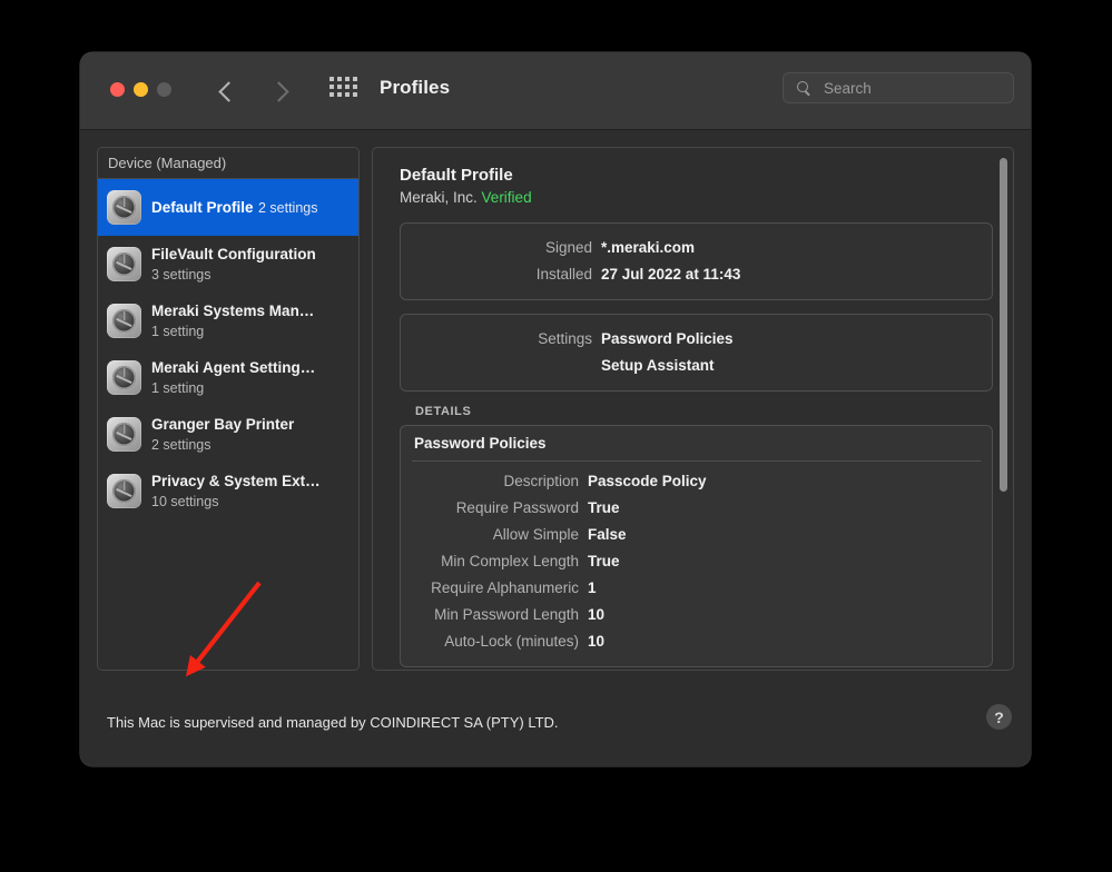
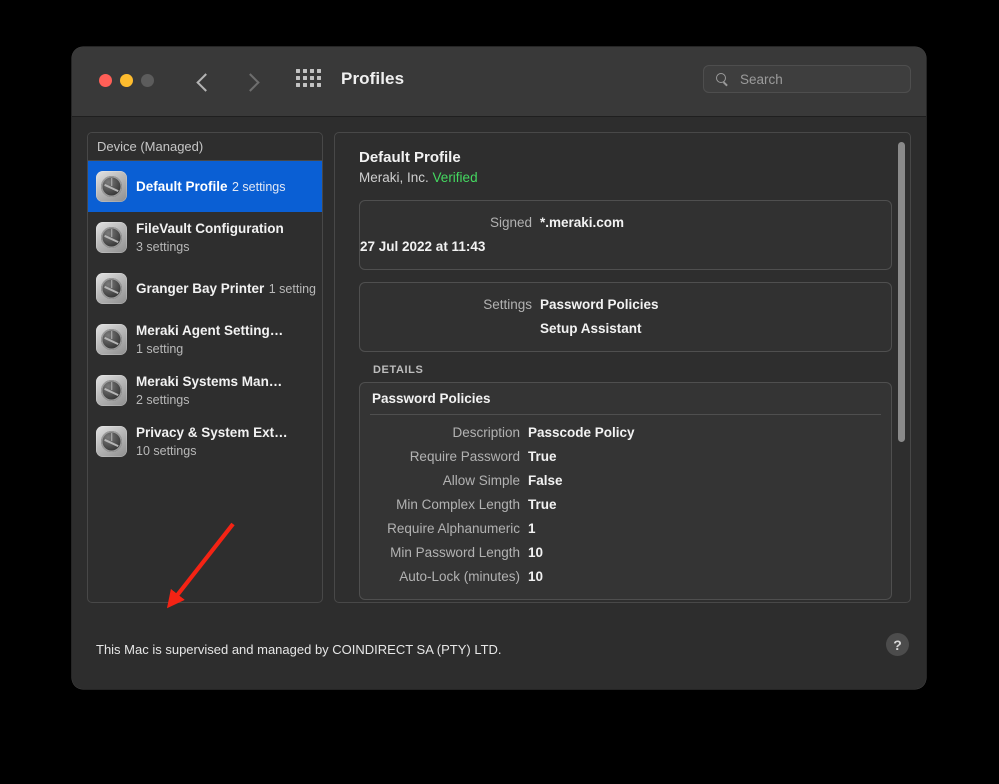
  Profiles
  Search
  Device (Managed)
  Default Profile 2 settings
  FileVault Configuration 3 settings
- Meraki Systems Man… 1 setting
+ Granger Bay Printer 1 setting
  Meraki Agent Setting… 1 setting
- Granger Bay Printer 2 settings
+ Meraki Systems Man… 2 settings
  Privacy & System Ext… 10 settings
  Default Profile
  Meraki, Inc. Verified
  Signed
  *.meraki.com
- Installed
  27 Jul 2022 at 11:43
  Settings
  Password Policies
  Setup Assistant
  DETAILS
  Password Policies
  Description
  Passcode Policy
  Require Password
  True
  Allow Simple
  False
  Min Complex Length
  True
  Require Alphanumeric
  1
  Min Password Length
  10
  Auto-Lock (minutes)
  10
  This Mac is supervised and managed by COINDIRECT SA (PTY) LTD.
  ?
